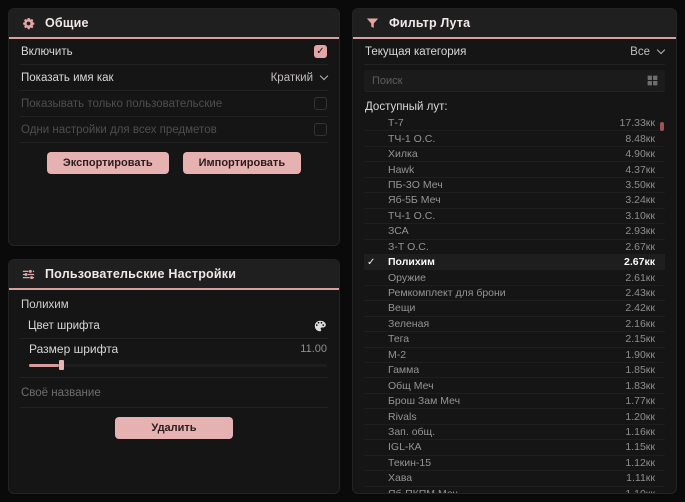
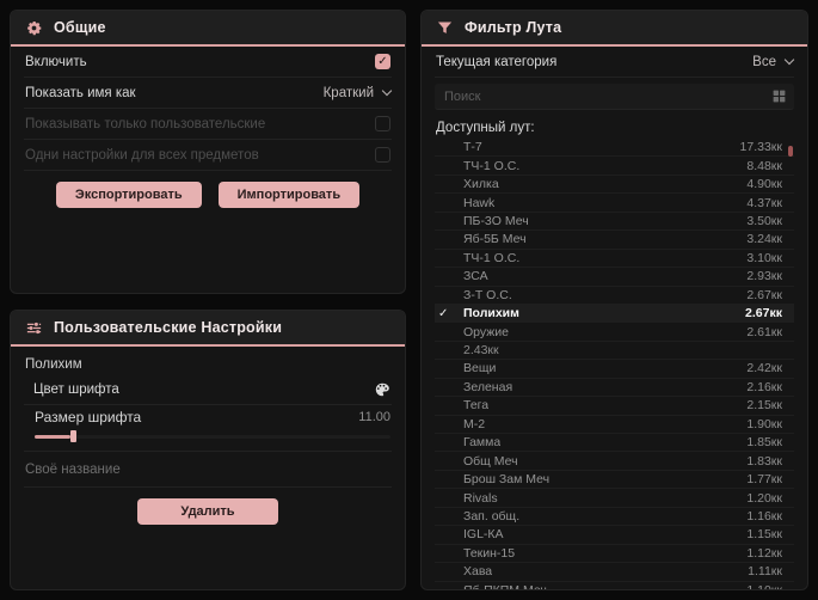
  Общие
  Включить
  ✓
  Показать имя как
  Краткий
  Показывать только пользовательские
  ✓
  Одни настройки для всех предметов
  ✓
  Экспортировать
  Импортировать
  Пользовательские Настройки
  Полихим
  Цвет шрифта
  Размер шрифта
  11.00
  Своё название
  Удалить
  Фильтр Лута
  Текущая категория
  Все
  Поиск
  Доступный лут:
  Т-7
  17.33кк
  ТЧ-1 О.С.
  8.48кк
  Хилка
  4.90кк
  Hawk
  4.37кк
  ПБ-3О Меч
  3.50кк
  Яб-5Б Меч
  3.24кк
  ТЧ-1 О.С.
  3.10кк
  ЗСА
  2.93кк
  З-Т О.С.
  2.67кк
  ✓
  Полихим
  2.67кк
  Оружие
  2.61кк
- Ремкомплект для брони
  2.43кк
  Вещи
  2.42кк
  Зеленая
  2.16кк
  Тега
  2.15кк
  М-2
  1.90кк
  Гамма
  1.85кк
  Общ Меч
  1.83кк
  Брош Зам Меч
  1.77кк
  Rivals
  1.20кк
  Зап. общ.
  1.16кк
  IGL-КА
  1.15кк
  Текин-15
  1.12кк
  Хава
  1.11кк
